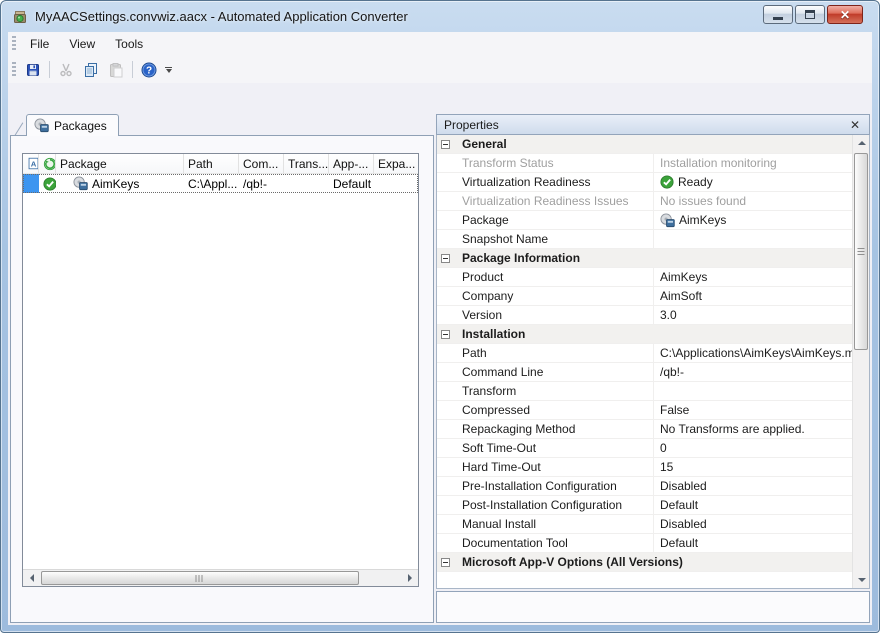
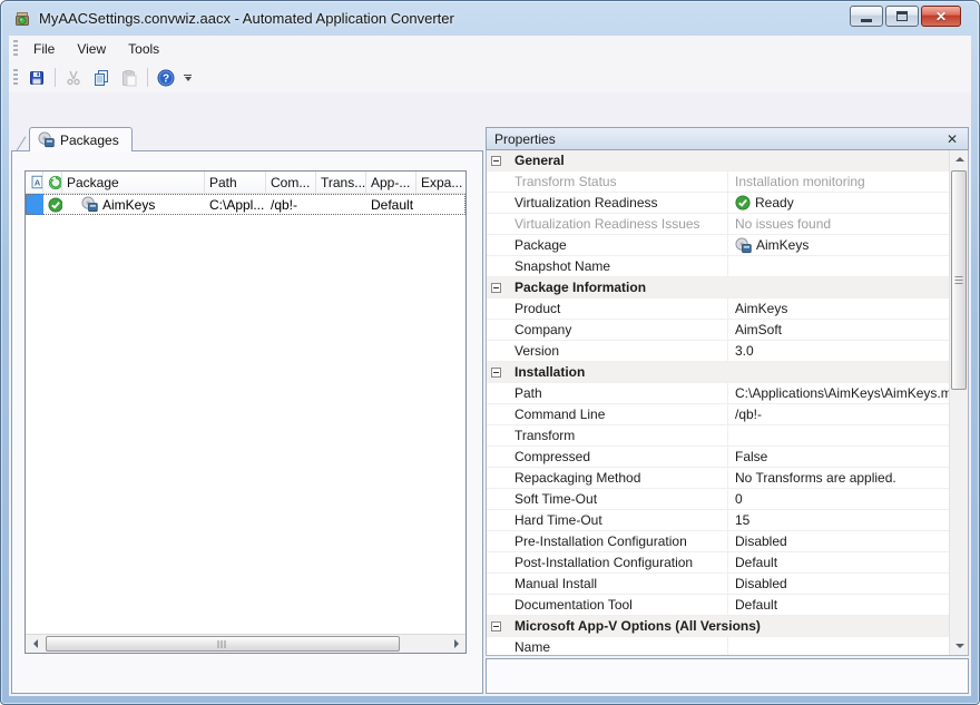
  MyAACSettings.convwiz.aacx - Automated Application Converter
  ✕
  File
  View
  Tools
  ?
  Packages
  A
  Package
  Path
  Com...
  Trans...
  App-...
  Expa...
  AimKeys
  C:\Appl...
  /qb!-
  Default
  Properties
  ✕
  General
  Transform Status
  Installation monitoring
  Virtualization Readiness
  Ready
  Virtualization Readiness Issues
  No issues found
  Package
  AimKeys
  Snapshot Name
  Package Information
  Product
  AimKeys
  Company
  AimSoft
  Version
  3.0
  Installation
  Path
  C:\Applications\AimKeys\AimKeys.m
  Command Line
  /qb!-
  Transform
  Compressed
  False
  Repackaging Method
  No Transforms are applied.
  Soft Time-Out
  0
  Hard Time-Out
  15
  Pre-Installation Configuration
  Disabled
  Post-Installation Configuration
  Default
  Manual Install
  Disabled
  Documentation Tool
  Default
  Microsoft App-V Options (All Versions)
+ Name
